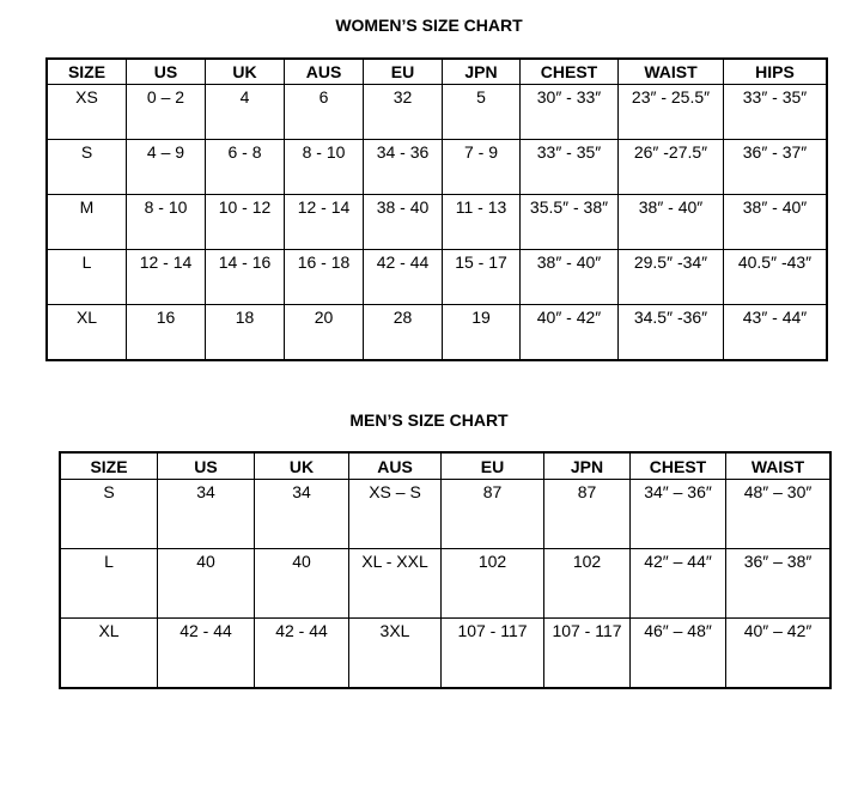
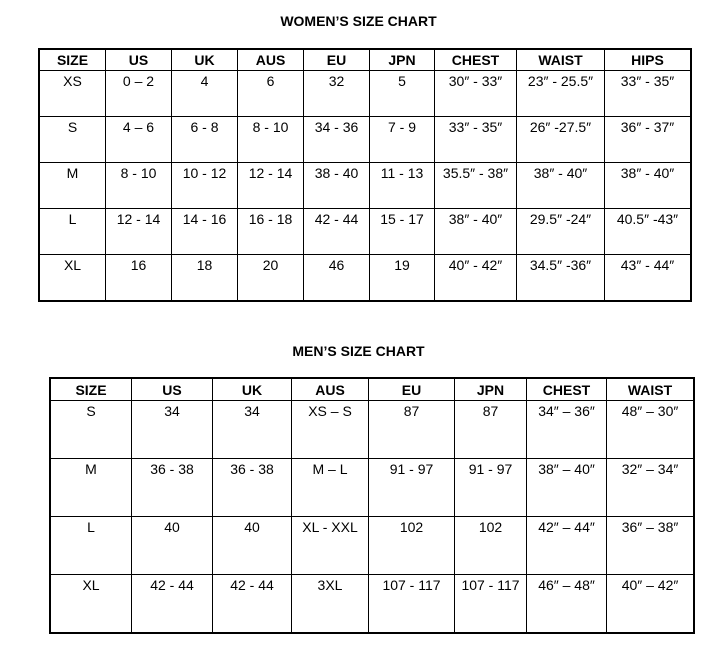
  WOMEN’S SIZE CHART
  SIZE	US	UK	AUS	EU	JPN	CHEST	WAIST	HIPS
  XS	0 – 2	4	6	32	5	30″ - 33″	23″ - 25.5″	33″ - 35″
- S	4 – 9	6 - 8	8 - 10	34 - 36	7 - 9	33″ - 35″	26″ -27.5″	36″ - 37″
+ S	4 – 6	6 - 8	8 - 10	34 - 36	7 - 9	33″ - 35″	26″ -27.5″	36″ - 37″
  M	8 - 10	10 - 12	12 - 14	38 - 40	11 - 13	35.5″ - 38″	38″ - 40″	38″ - 40″
- L	12 - 14	14 - 16	16 - 18	42 - 44	15 - 17	38″ - 40″	29.5″ -34″	40.5″ -43″
+ L	12 - 14	14 - 16	16 - 18	42 - 44	15 - 17	38″ - 40″	29.5″ -24″	40.5″ -43″
- XL	16	18	20	28	19	40″ - 42″	34.5″ -36″	43″ - 44″
+ XL	16	18	20	46	19	40″ - 42″	34.5″ -36″	43″ - 44″
  MEN’S SIZE CHART
  SIZE	US	UK	AUS	EU	JPN	CHEST	WAIST
  S	34	34	XS – S	87	87	34″ – 36″	48″ – 30″
+ M	36 - 38	36 - 38	M – L	91 - 97	91 - 97	38″ – 40″	32″ – 34″
  L	40	40	XL - XXL	102	102	42″ – 44″	36″ – 38″
  XL	42 - 44	42 - 44	3XL	107 - 117	107 - 117	46″ – 48″	40″ – 42″
